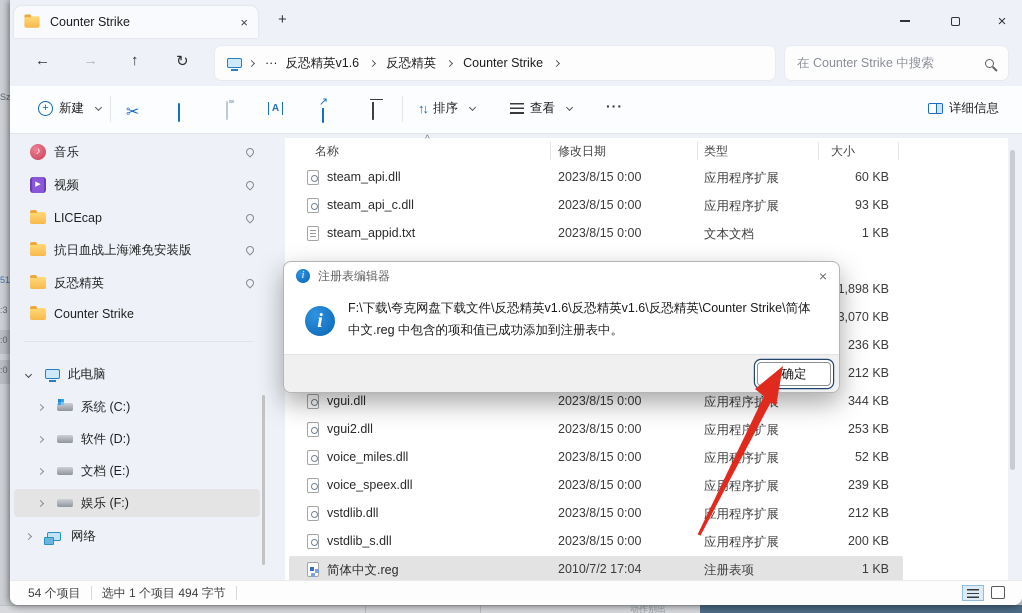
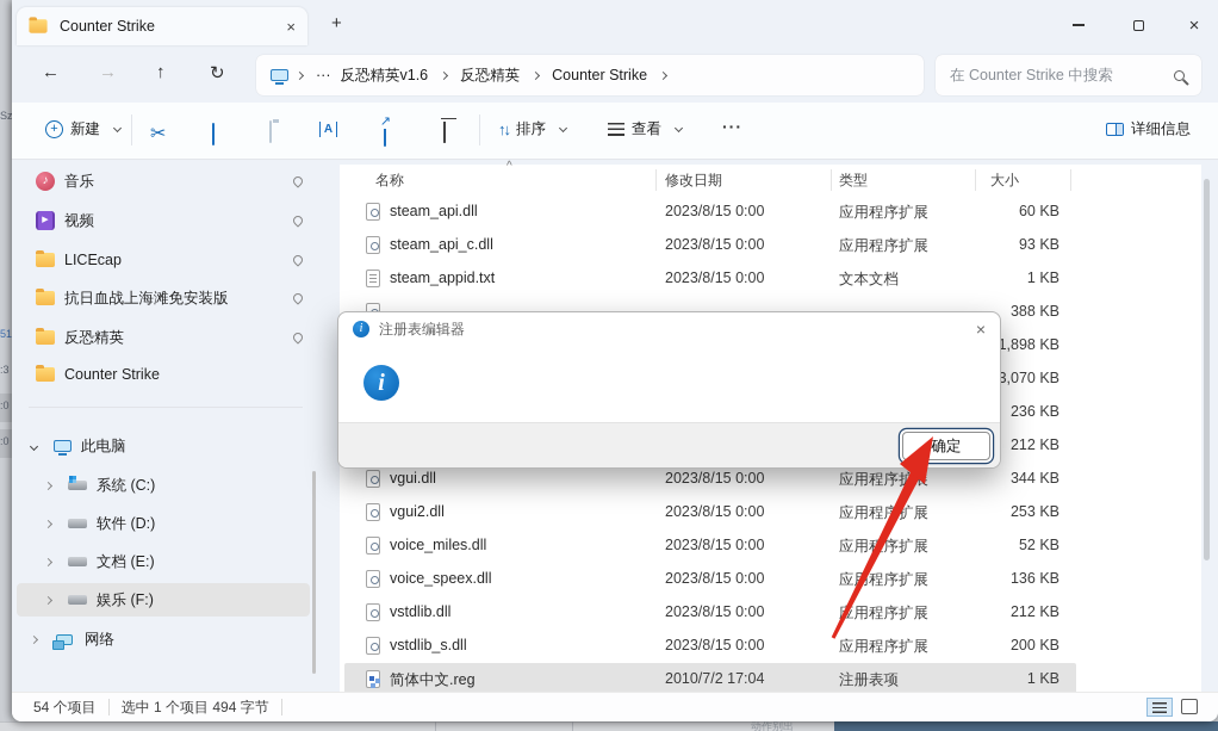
  Sz
  51
  :3
  :0
  :0
  动作别出
  Counter Strike
  ×
  +
  ×
  ←
  →
  ↑
  ↻
  ···
  反恐精英v1.6
  反恐精英
  Counter Strike
  在 Counter Strike 中搜索
  +
  新建
  ✂
  A
  ↗
  ↑↓
  排序
  查看
  ···
  详细信息
  ♪
  音乐
  视频
  LICEcap
  抗日血战上海滩免安装版
  反恐精英
  Counter Strike
  此电脑
  系统 (C:)
  软件 (D:)
  文档 (E:)
  娱乐 (F:)
  网络
  名称
  ^
  修改日期
  类型
  大小
  steam_api.dll
  2023/8/15 0:00
  应用程序扩展
  60 KB
  steam_api_c.dll
  2023/8/15 0:00
  应用程序扩展
  93 KB
  steam_appid.txt
  2023/8/15 0:00
  文本文档
  1 KB
+ 388 KB
  1,898 KB
  3,070 KB
  236 KB
  212 KB
  vgui.dll
  2023/8/15 0:00
  应用程序扩
  344 KB
  vgui2.dll
  2023/8/15 0:00
  应用程扩展
  253 KB
  voice_miles.dll
  2023/8/15 0:00
  应用序扩展
  52 KB
  voice_speex.dll
  2023/8/15 0:00
  应程序扩展
- 239 KB
+ 136 KB
  vstdlib.dll
  2023/8/15 0:00
  用程序扩展
  212 KB
  vstdlib_s.dll
  2023/8/15 0:00
  应用程序扩展
  200 KB
  简体中文.reg
  2010/7/2 17:04
  注册表项
  1 KB
  i
  注册表编辑器
  ×
  i
- F:\下载\夸克网盘下载文件\反恐精英v1.6\反恐精英v1.6\反恐精英\Counter Strike\简体中文.reg 中包含的项和值已成功添加到注册表中。
  确定
  54 个项目
  选中 1 个项目 494 字节
